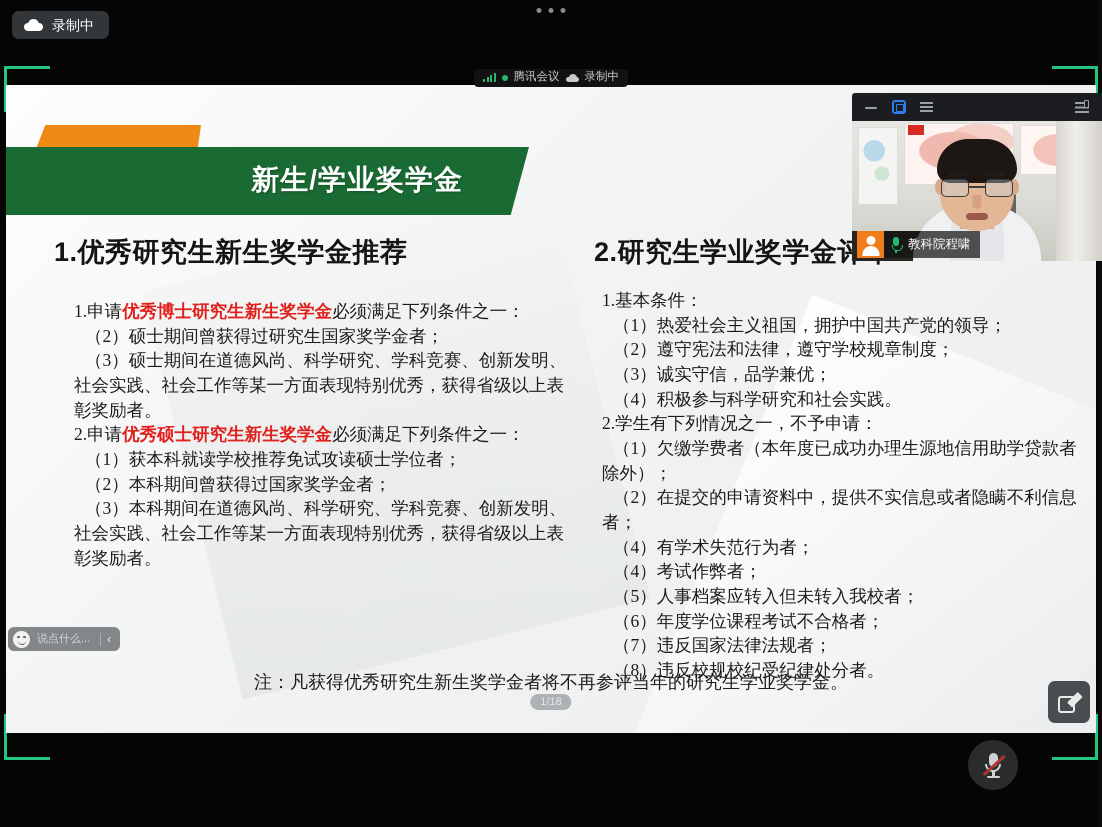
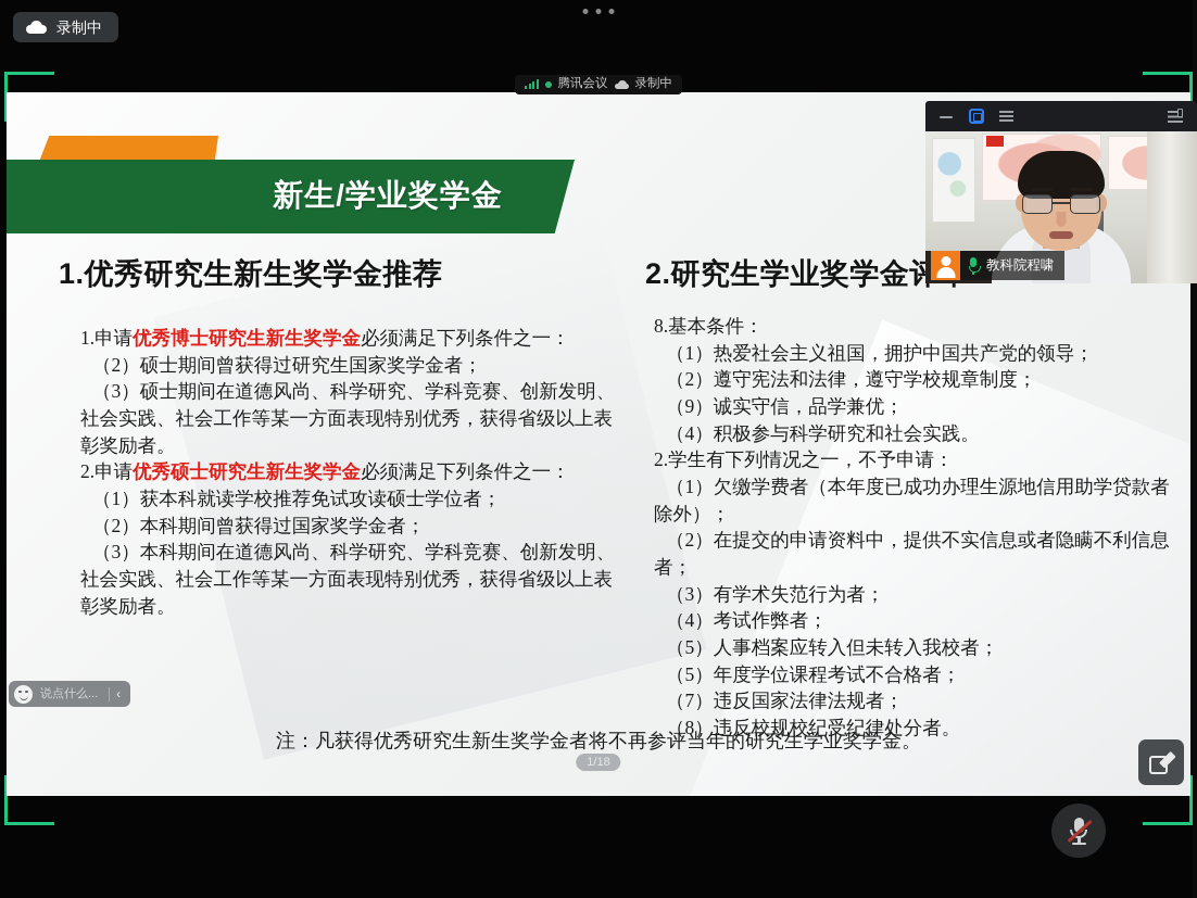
  录制中
  腾讯会议
  录制中
  新生/学业奖学金
  1.优秀研究生新生奖学金推荐
  1.申请优秀博士研究生新生奖学金必须满足下列条件之一：
  （2）硕士期间曾获得过研究生国家奖学金者；
  （3）硕士期间在道德风尚、科学研究、学科竞赛、创新发明、社会实践、社会工作等某一方面表现特别优秀，获得省级以上表彰奖励者。
  2.申请优秀硕士研究生新生奖学金必须满足下列条件之一：
  （1）获本科就读学校推荐免试攻读硕士学位者；
  （2）本科期间曾获得过国家奖学金者；
  （3）本科期间在道德风尚、科学研究、学科竞赛、创新发明、社会实践、社会工作等某一方面表现特别优秀，获得省级以上表彰奖励者。
  2.研究生学业奖学金
- 1.基本条件：
+ 8.基本条件：
  （1）热爱社会主义祖国，拥护中国共产党的领导；
  （2）遵守宪法和法律，遵守学校规章制度；
- （3）诚实守信，品学兼优；
+ （9）诚实守信，品学兼优；
  （4）积极参与科学研究和社会实践。
  2.学生有下列情况之一，不予申请：
  （1）欠缴学费者（本年度已成功办理生源地信用助学贷款者除外）；
  （2）在提交的申请资料中，提供不实信息或者隐瞒不利信息者；
- （4）有学术失范行为者；
+ （3）有学术失范行为者；
  （4）考试作弊者；
  （5）人事档案应转入但未转入我校者；
- （6）年度学位课程考试不合格者；
+ （5）年度学位课程考试不合格者；
  （7）违反国家法律法规者；
  （8）违反校规校纪受纪律处分者。
  注：凡获得优秀研究生新生奖学金者将不再参评当年的研究生学业奖学金。
  1/18
  说点什么...
  ‹
  教科院程啸
